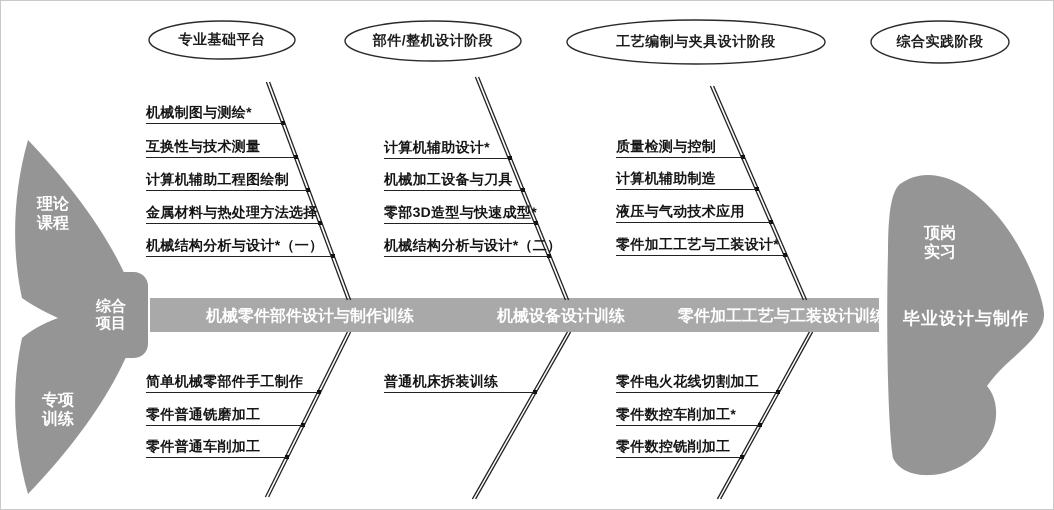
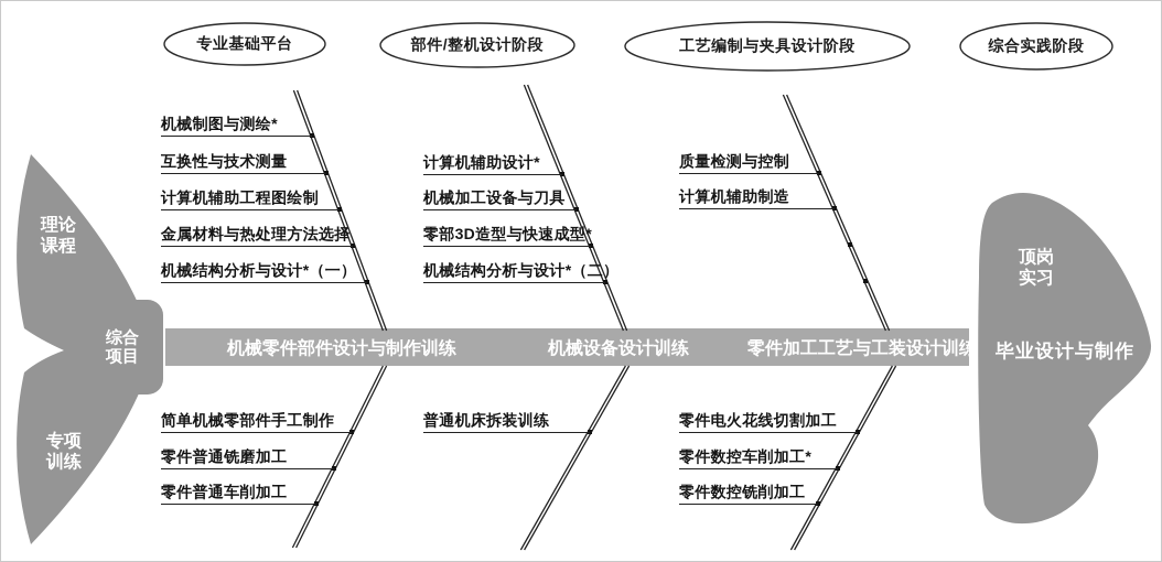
  专业基础平台
  部件/整机设计阶段
  工艺编制与夹具设计阶段
  综合实践阶段
  机械制图与测绘*
  互换性与技术测量
  计算机辅助工程图绘制
  金属材料与热处理方法选择
  机械结构分析与设计*（一）
  计算机辅助设计*
  机械加工设备与刀具
  零部3D造型与快速成型*
  机械结构分析与设计*（二）
  质量检测与控制
  计算机辅助制造
- 液压与气动技术应用
- 零件加工工艺与工装设计*
  简单机械零部件手工制作
  零件普通铣磨加工
  零件普通车削加工
  普通机床拆装训练
  零件电火花线切割加工
  零件数控车削加工*
  零件数控铣削加工
  理论
  课程
  专项
  训练
  综合
  项目
  顶岗
  实习
  机械零件部件设计与制作训练
  机械设备设计训练
  零件加工工艺与工装设计训练
  毕业设计与制作
